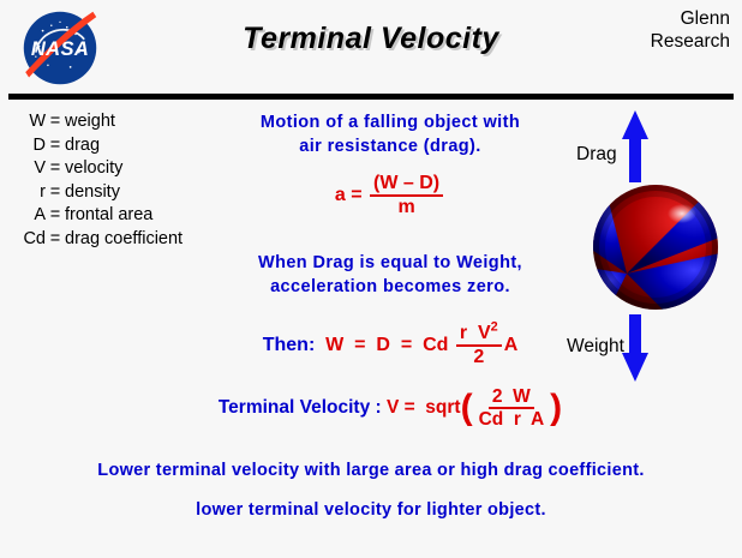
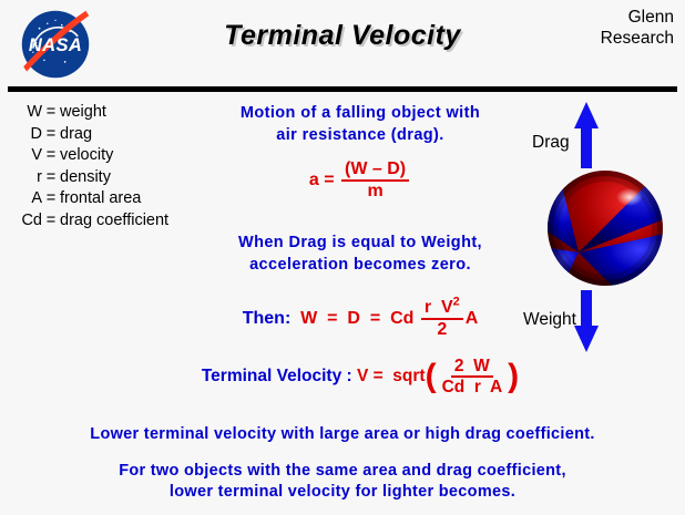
  NASA
  Terminal Velocity
  Glenn
  Research
  W
  =
  weight
  D
  =
  drag
  V
  =
  velocity
  r
  =
  density
  A
  =
  frontal area
  Cd
  =
  drag coefficient
  Motion of a falling object with
  air resistance (drag).
  a
  =
  (W – D)
  m
  When Drag is equal to Weight,
  acceleration becomes zero.
  Then:
  W = D = Cd
  r V2
  2
  A
  Terminal Velocity :
  V = sqrt
  (
  2 W
  Cd r A
  )
  Drag
  Weight
  Lower terminal velocity with large area or high drag coefficient.
+ For two objects with the same area and drag coefficient,
- lower terminal velocity for lighter object.
+ lower terminal velocity for lighter becomes.
